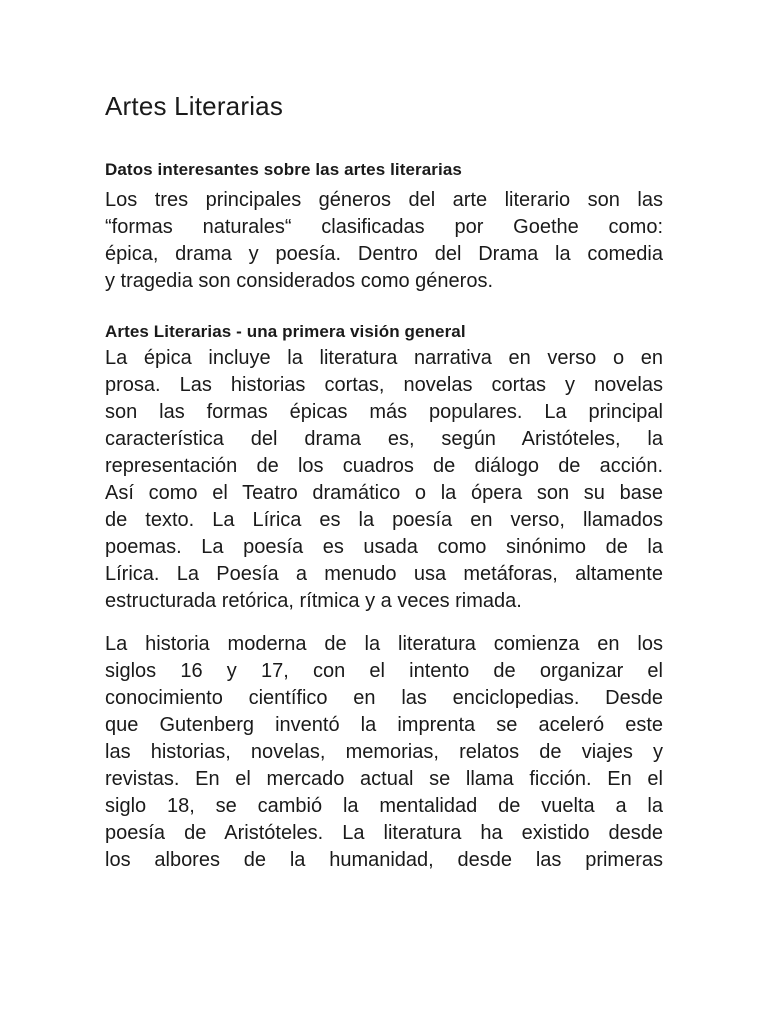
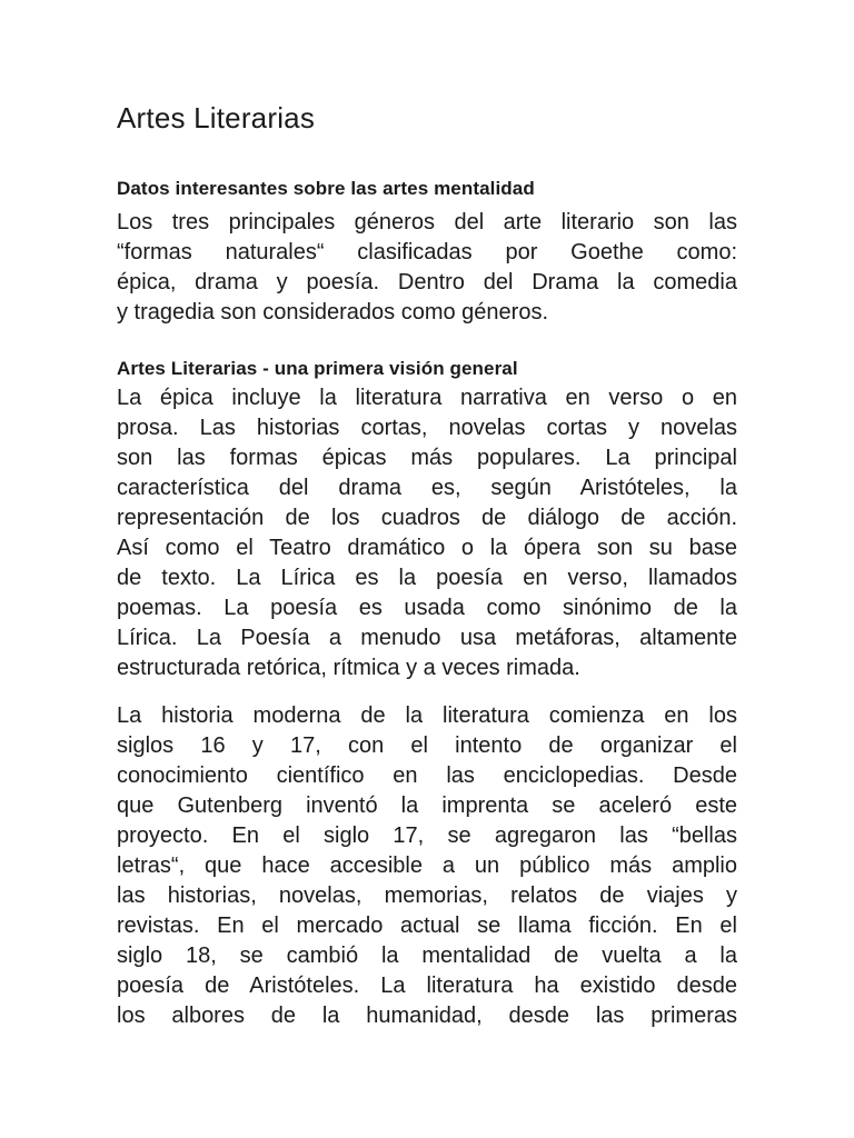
  Artes Literarias
- Datos interesantes sobre las artes literarias
+ Datos interesantes sobre las artes mentalidad
  Los tres principales géneros del arte literario son las
  “formas naturales“ clasificadas por Goethe como:
  épica, drama y poesía. Dentro del Drama la comedia
  y tragedia son considerados como géneros.
  Artes Literarias - una primera visión general
  La épica incluye la literatura narrativa en verso o en
  prosa. Las historias cortas, novelas cortas y novelas
  son las formas épicas más populares. La principal
  característica del drama es, según Aristóteles, la
  representación de los cuadros de diálogo de acción.
  Así como el Teatro dramático o la ópera son su base
  de texto. La Lírica es la poesía en verso, llamados
  poemas. La poesía es usada como sinónimo de la
  Lírica. La Poesía a menudo usa metáforas, altamente
  estructurada retórica, rítmica y a veces rimada.
  La historia moderna de la literatura comienza en los
  siglos 16 y 17, con el intento de organizar el
  conocimiento científico en las enciclopedias. Desde
  que Gutenberg inventó la imprenta se aceleró este
+ proyecto. En el siglo 17, se agregaron las “bellas
+ letras“, que hace accesible a un público más amplio
  las historias, novelas, memorias, relatos de viajes y
  revistas. En el mercado actual se llama ficción. En el
  siglo 18, se cambió la mentalidad de vuelta a la
  poesía de Aristóteles. La literatura ha existido desde
  los albores de la humanidad, desde las primeras
